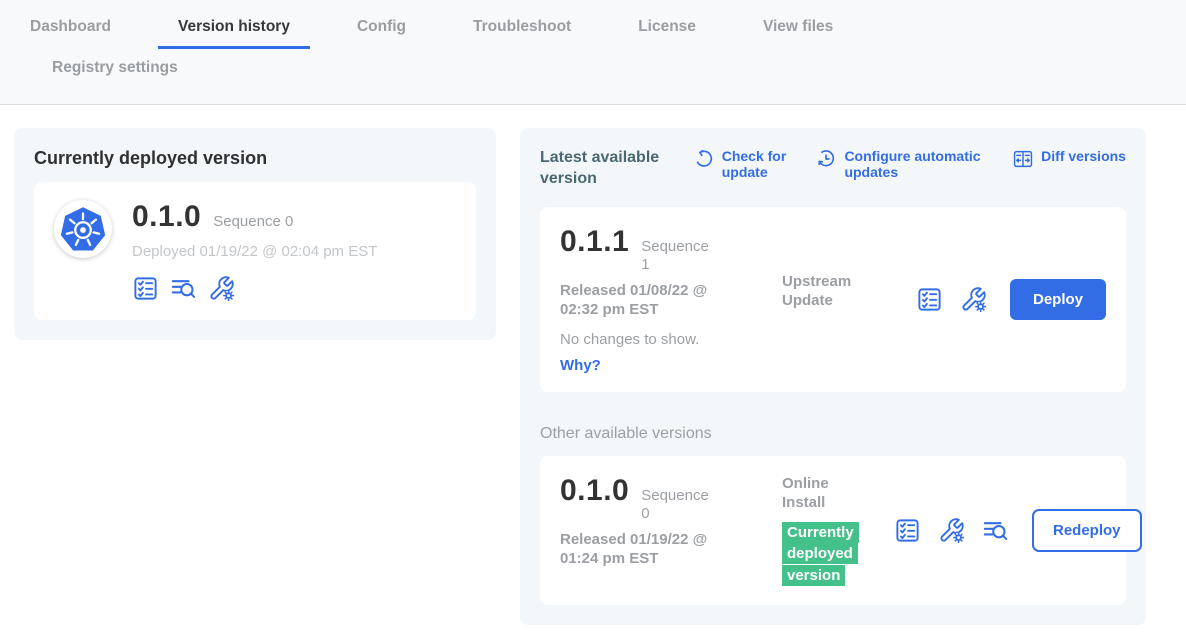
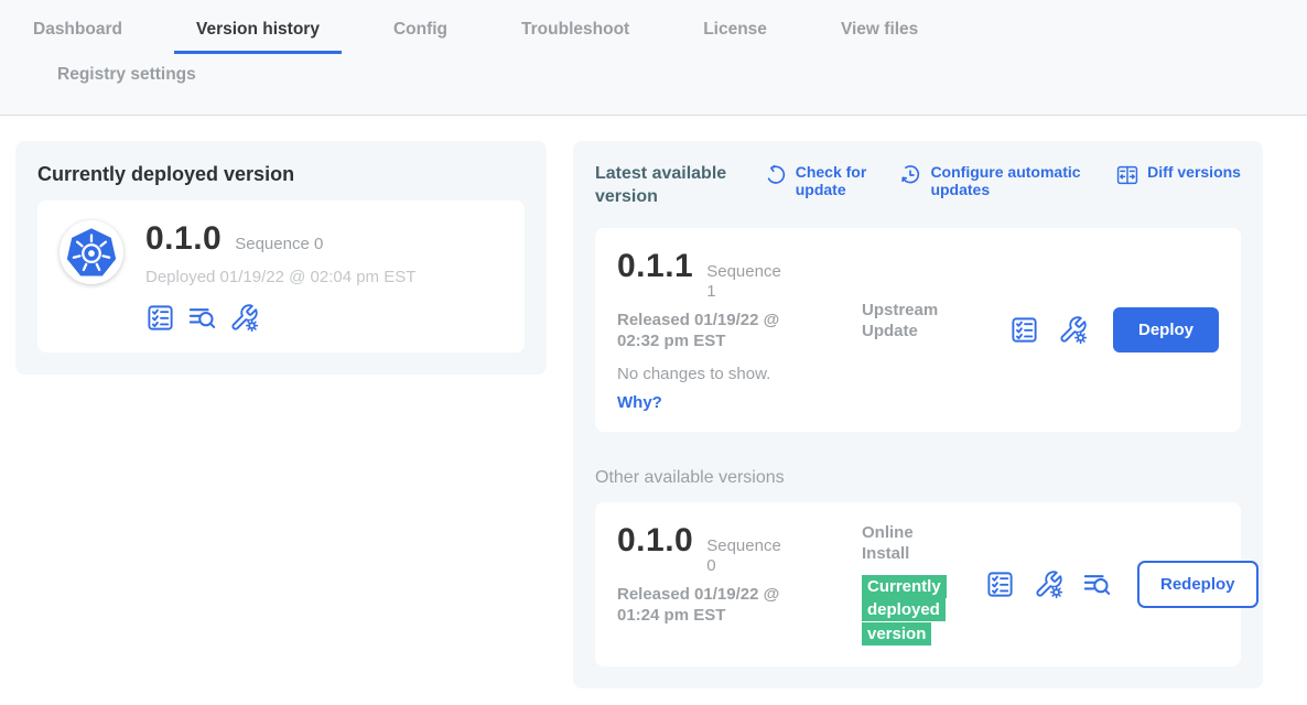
  Dashboard
  Version history
  Config
  Troubleshoot
  License
  View files
  Registry settings
  Currently deployed version
  0.1.0
  Sequence 0
  Deployed 01/19/22 @ 02:04 pm EST
  Latest available version
  Check for update
  Configure automatic updates
  Diff versions
  0.1.1
  Sequence 1
- Released 01/08/22 @ 02:32 pm EST
+ Released 01/19/22 @ 02:32 pm EST
  No changes to show.
  Why?
  Upstream Update
  Deploy
  Other available versions
  0.1.0
  Sequence 0
  Released 01/19/22 @ 01:24 pm EST
  Online Install
  Currently deployed version
  Redeploy
